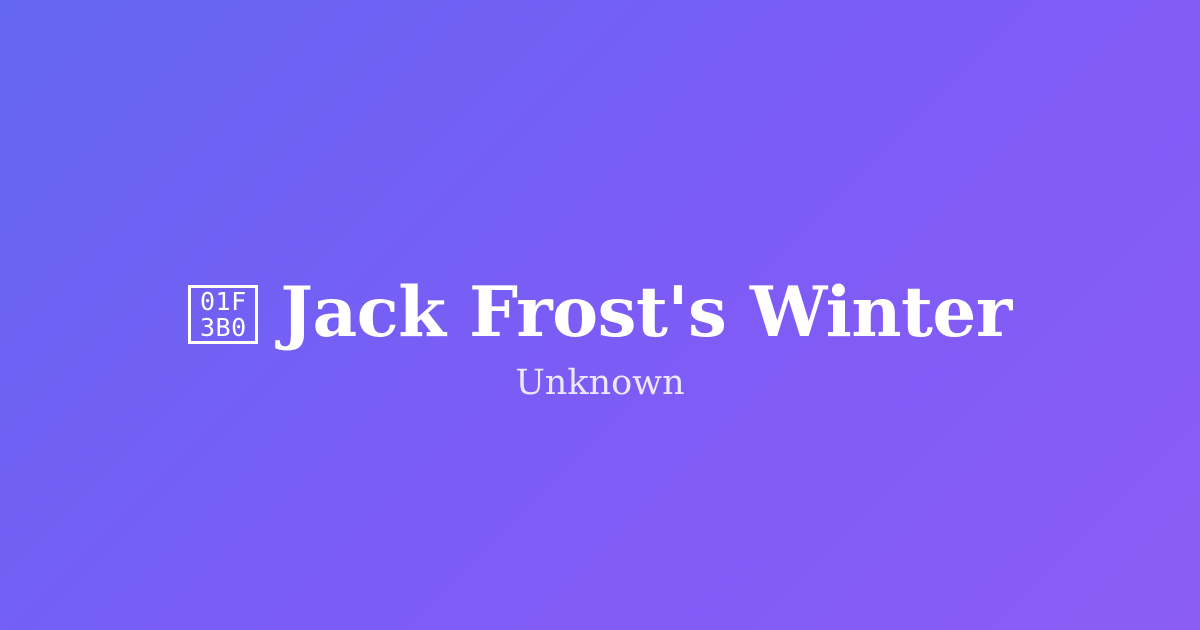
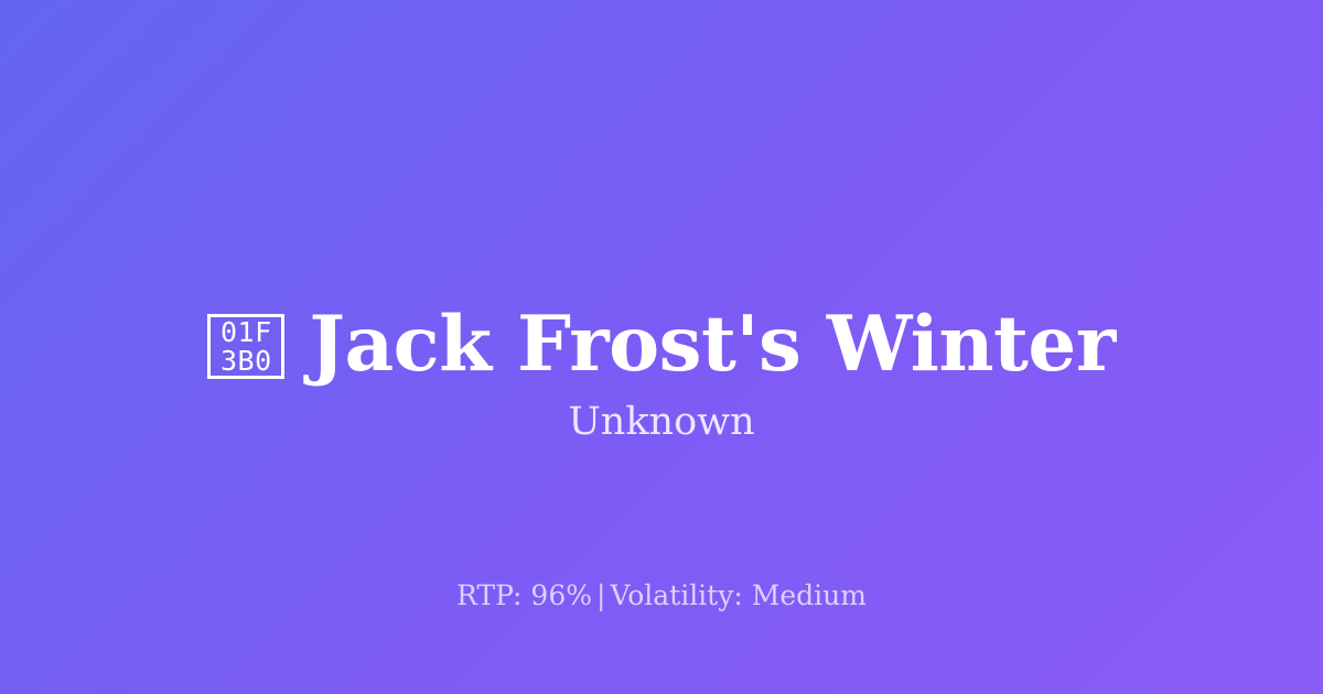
  01F
  3B0
  Jack Frost's Winter
  Unknown
+ RTP: 96% | Volatility: Medium
